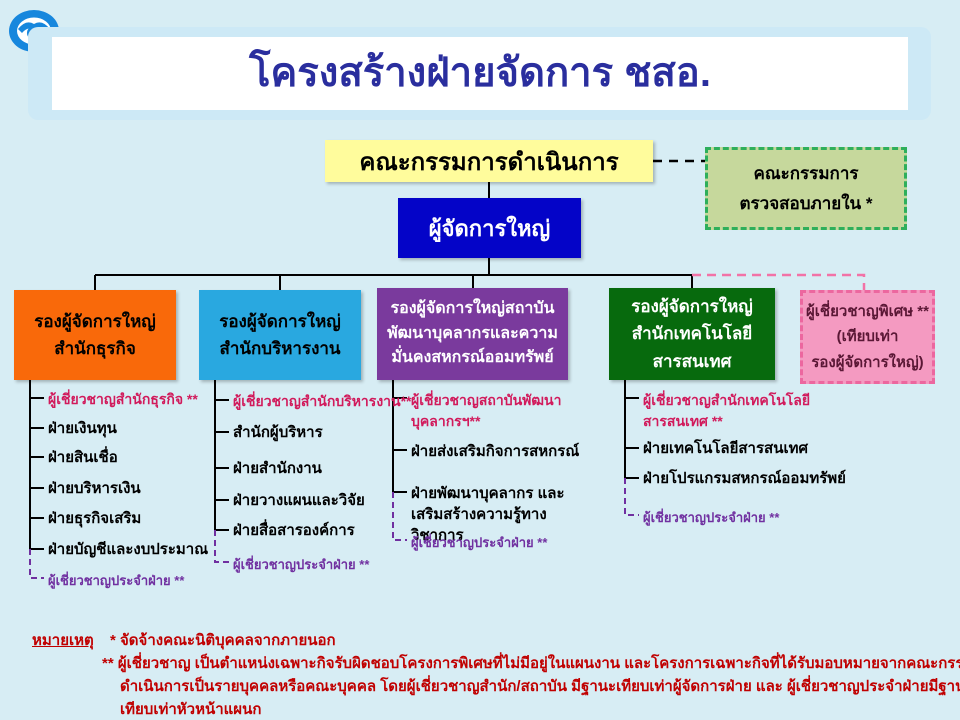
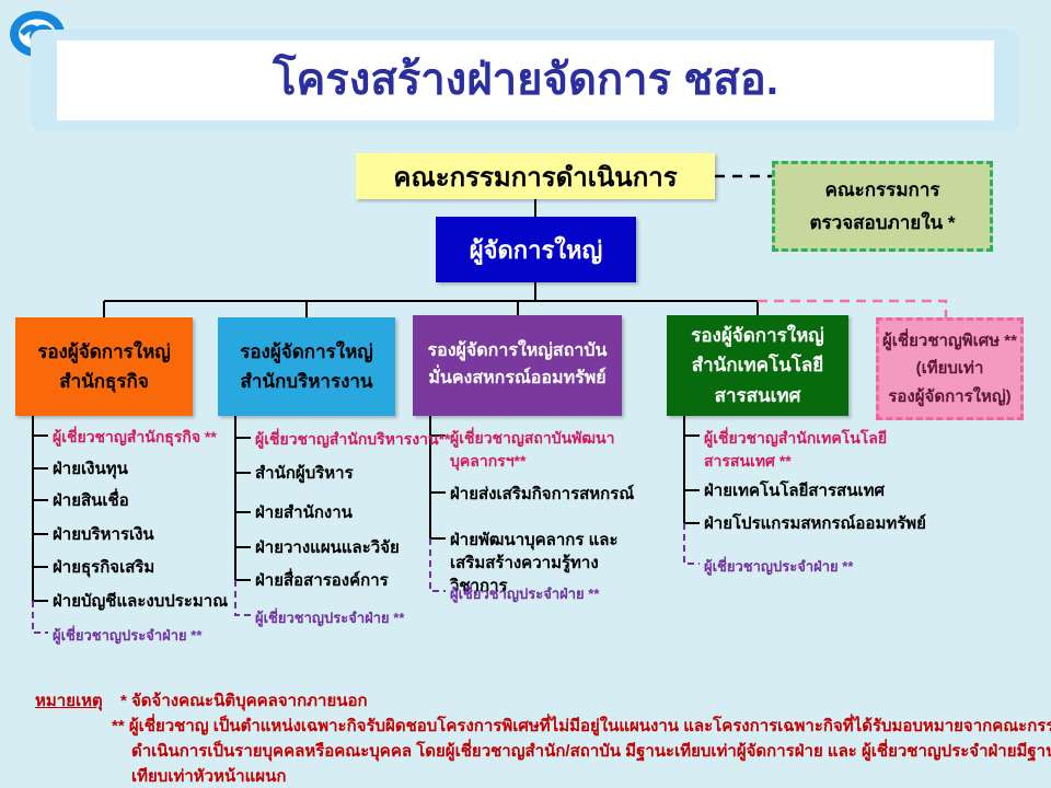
  โครงสร้างฝ่ายจัดการ ชสอ.
  คณะกรรมการดำเนินการ
  คณะกรรมการ
  ตรวจสอบภายใน *
  ผู้จัดการใหญ่
  รองผู้จัดการใหญ่
  สำนักธุรกิจ
  รองผู้จัดการใหญ่
  สำนักบริหารงาน
  รองผู้จัดการใหญ่สถาบัน
- พัฒนาบุคลากรและความ
  มั่นคงสหกรณ์ออมทรัพย์
  รองผู้จัดการใหญ่
  สำนักเทคโนโลยี
  สารสนเทศ
  ผู้เชี่ยวชาญพิเศษ **
  (เทียบเท่า
  รองผู้จัดการใหญ่)
  ผู้เชี่ยวชาญสำนักธุรกิจ **
  ฝ่ายเงินทุน
  ฝ่ายสินเชื่อ
  ฝ่ายบริหารเงิน
  ฝ่ายธุรกิจเสริม
  ฝ่ายบัญชีและงบประมาณ
  ผู้เชี่ยวชาญประจำฝ่าย **
  ผู้เชี่ยวชาญสำนักบริหารงาน**
  สำนักผู้บริหาร
  ฝ่ายสำนักงาน
  ฝ่ายวางแผนและวิจัย
  ฝ่ายสื่อสารองค์การ
  ผู้เชี่ยวชาญประจำฝ่าย **
  ผู้เชี่ยวชาญสถาบันพัฒนา บุคลากรฯ**
  ฝ่ายส่งเสริมกิจการสหกรณ์
  ฝ่ายพัฒนาบุคลากร และ เสริมสร้างความรู้ทางวิชาการ
  ผู้เชี่ยวชาญประจำฝ่าย **
  ผู้เชี่ยวชาญสำนักเทคโนโลยี สารสนเทศ **
  ฝ่ายเทคโนโลยีสารสนเทศ
  ฝ่ายโปรแกรมสหกรณ์ออมทรัพย์
  ผู้เชี่ยวชาญประจำฝ่าย **
  หมายเหตุ
  * จัดจ้างคณะนิติบุคคลจากภายนอก
  ** ผู้เชี่ยวชาญ เป็นตำแหน่งเฉพาะกิจรับผิดชอบโครงการพิเศษที่ไม่มีอยู่ในแผนงาน และโครงการเฉพาะกิจที่ได้รับมอบหมายจากคณะกรร
  ดำเนินการเป็นรายบุคคลหรือคณะบุคคล โดยผู้เชี่ยวชาญสำนัก/สถาบัน มีฐานะเทียบเท่าผู้จัดการฝ่าย และ ผู้เชี่ยวชาญประจำฝ่ายมีฐา
  เทียบเท่าหัวหน้าแผนก
